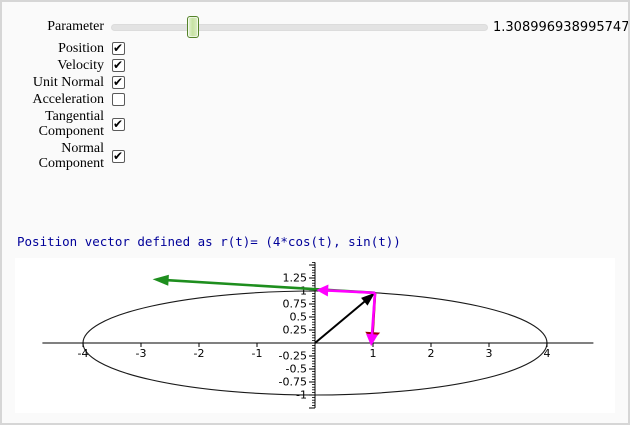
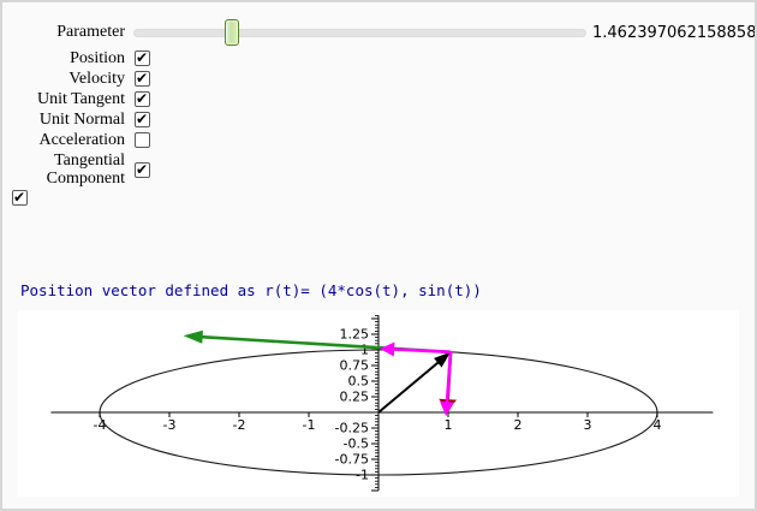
  Parameter
- 1.308996938995747
+ 1.462397062158858
  Position
  Velocity
+ Unit Tangent
  Unit Normal
  Acceleration
  Tangential Component
- Normal Component
  Position vector defined as r(t)= (4*cos(t), sin(t))
  -4
  -3
  -2
  -1
  1
  2
  3
  4
  1.25
  1
  0.75
  0.5
  0.25
  -0.25
  -0.5
  -0.75
  -1
